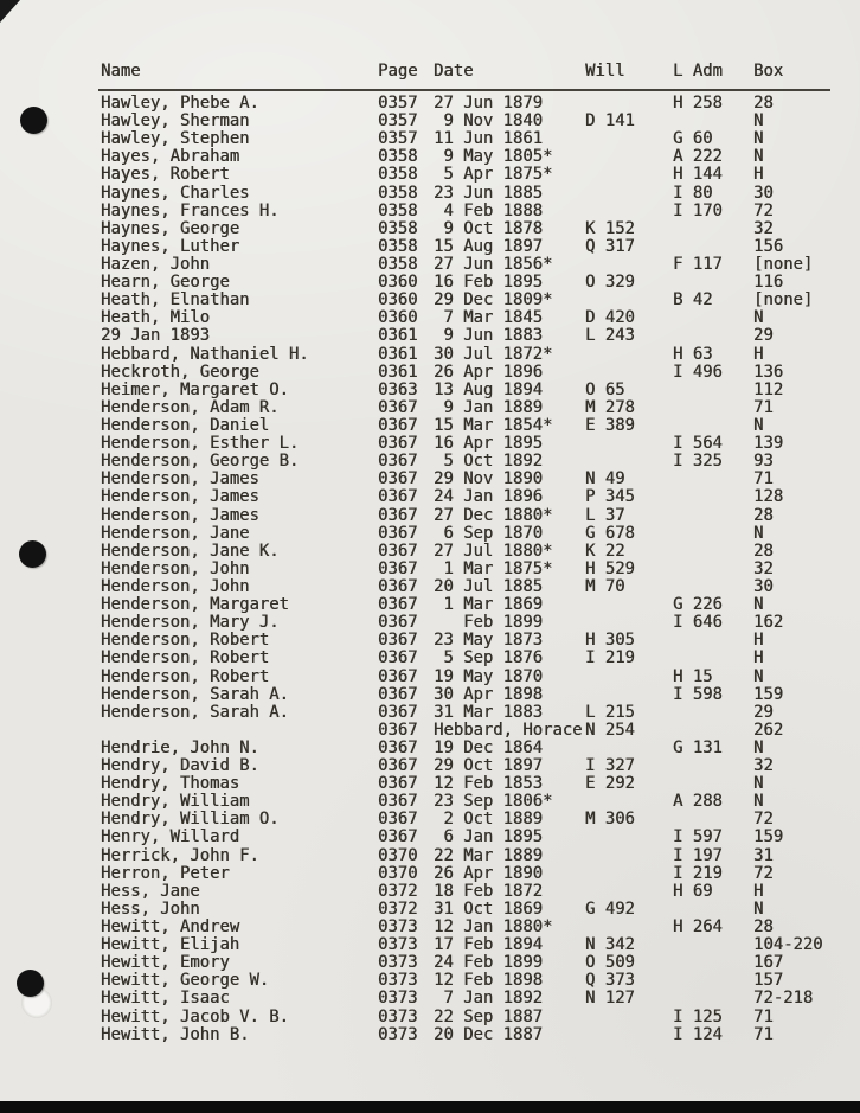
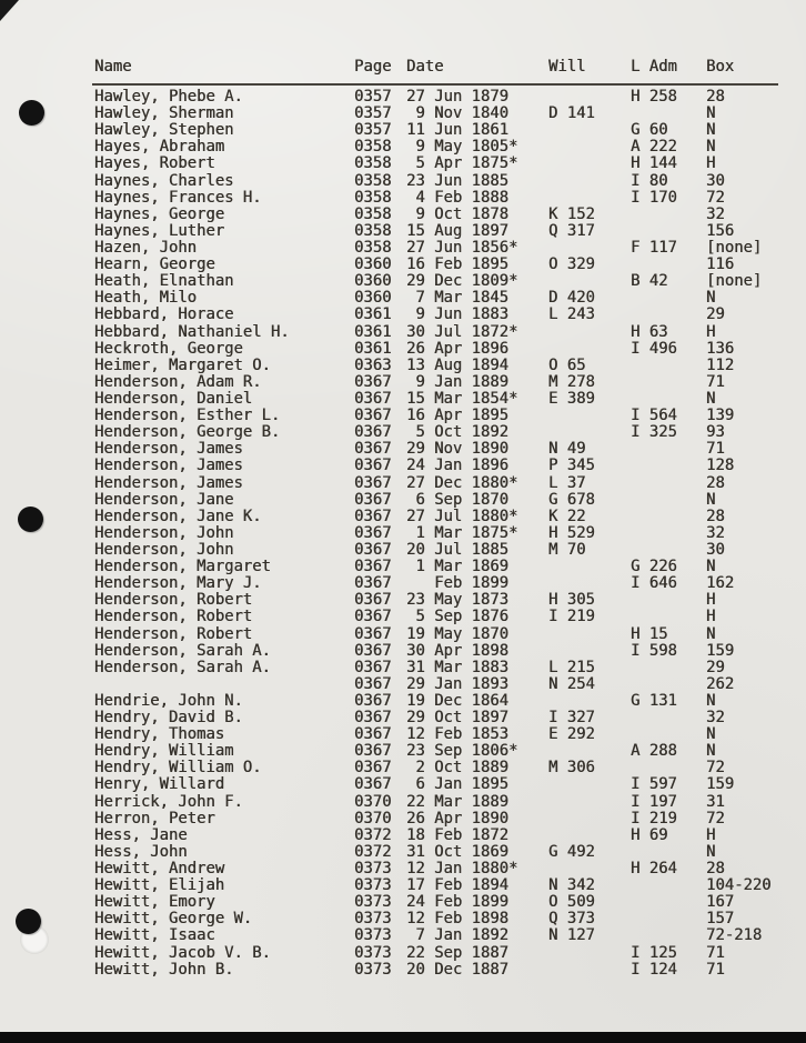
  Name
  Page
  Date
  Will
  L Adm
  Box
  Hawley, Phebe A.
  0357
  27 Jun 1879
  H 258
  28
  Hawley, Sherman
  0357
  9 Nov 1840
  D 141
  N
  Hawley, Stephen
  0357
  11 Jun 1861
  G 60
  N
  Hayes, Abraham
  0358
  9 May 1805*
  A 222
  N
  Hayes, Robert
  0358
  5 Apr 1875*
  H 144
  H
  Haynes, Charles
  0358
  23 Jun 1885
  I 80
  30
  Haynes, Frances H.
  0358
  4 Feb 1888
  I 170
  72
  Haynes, George
  0358
  9 Oct 1878
  K 152
  32
  Haynes, Luther
  0358
  15 Aug 1897
  Q 317
  156
  Hazen, John
  0358
  27 Jun 1856*
  F 117
  [none]
  Hearn, George
  0360
  16 Feb 1895
  O 329
  116
  Heath, Elnathan
  0360
  29 Dec 1809*
  B 42
  [none]
  Heath, Milo
  0360
  7 Mar 1845
  D 420
  N
- 29 Jan 1893
+ Hebbard, Horace
  0361
  9 Jun 1883
  L 243
  29
  Hebbard, Nathaniel H.
  0361
  30 Jul 1872*
  H 63
  H
  Heckroth, George
  0361
  26 Apr 1896
  I 496
  136
  Heimer, Margaret O.
  0363
  13 Aug 1894
  O 65
  112
  Henderson, Adam R.
  0367
  9 Jan 1889
  M 278
  71
  Henderson, Daniel
  0367
  15 Mar 1854*
  E 389
  N
  Henderson, Esther L.
  0367
  16 Apr 1895
  I 564
  139
  Henderson, George B.
  0367
  5 Oct 1892
  I 325
  93
  Henderson, James
  0367
  29 Nov 1890
  N 49
  71
  Henderson, James
  0367
  24 Jan 1896
  P 345
  128
  Henderson, James
  0367
  27 Dec 1880*
  L 37
  28
  Henderson, Jane
  0367
  6 Sep 1870
  G 678
  N
  Henderson, Jane K.
  0367
  27 Jul 1880*
  K 22
  28
  Henderson, John
  0367
  1 Mar 1875*
  H 529
  32
  Henderson, John
  0367
  20 Jul 1885
  M 70
  30
  Henderson, Margaret
  0367
  1 Mar 1869
  G 226
  N
  Henderson, Mary J.
  0367
  Feb 1899
  I 646
  162
  Henderson, Robert
  0367
  23 May 1873
  H 305
  H
  Henderson, Robert
  0367
  5 Sep 1876
  I 219
  H
  Henderson, Robert
  0367
  19 May 1870
  H 15
  N
  Henderson, Sarah A.
  0367
  30 Apr 1898
  I 598
  159
  Henderson, Sarah A.
  0367
  31 Mar 1883
  L 215
  29
  0367
- Hebbard, Horace
+ 29 Jan 1893
  N 254
  262
  Hendrie, John N.
  0367
  19 Dec 1864
  G 131
  N
  Hendry, David B.
  0367
  29 Oct 1897
  I 327
  32
  Hendry, Thomas
  0367
  12 Feb 1853
  E 292
  N
  Hendry, William
  0367
  23 Sep 1806*
  A 288
  N
  Hendry, William O.
  0367
  2 Oct 1889
  M 306
  72
  Henry, Willard
  0367
  6 Jan 1895
  I 597
  159
  Herrick, John F.
  0370
  22 Mar 1889
  I 197
  31
  Herron, Peter
  0370
  26 Apr 1890
  I 219
  72
  Hess, Jane
  0372
  18 Feb 1872
  H 69
  H
  Hess, John
  0372
  31 Oct 1869
  G 492
  N
  Hewitt, Andrew
  0373
  12 Jan 1880*
  H 264
  28
  Hewitt, Elijah
  0373
  17 Feb 1894
  N 342
  104-220
  Hewitt, Emory
  0373
  24 Feb 1899
  O 509
  167
  Hewitt, George W.
  0373
  12 Feb 1898
  Q 373
  157
  Hewitt, Isaac
  0373
  7 Jan 1892
  N 127
  72-218
  Hewitt, Jacob V. B.
  0373
  22 Sep 1887
  I 125
  71
  Hewitt, John B.
  0373
  20 Dec 1887
  I 124
  71
